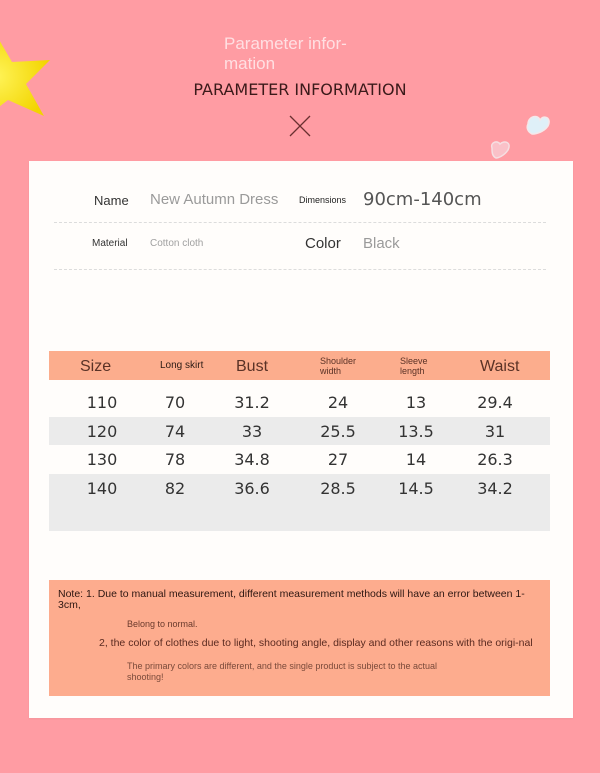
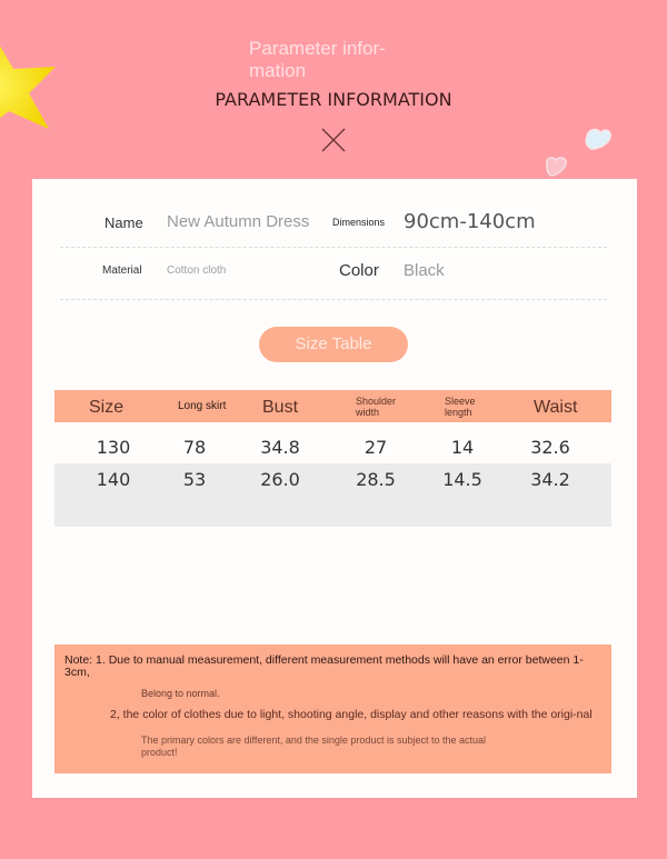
  Parameter infor-
  mation
  PARAMETER INFORMATION
  Name
  New Autumn Dress
  Dimensions
  90cm-140cm
  Material
  Cotton cloth
  Color
  Black
+ Size Table
  Size
  Long skirt
  Bust
  Shoulder width
  Sleeve length
  Waist
- 110
- 70
- 31.2
- 24
- 13
- 29.4
- 120
- 74
- 33
- 25.5
- 13.5
- 31
  130
  78
  34.8
  27
  14
- 26.3
+ 32.6
  140
- 82
+ 53
- 36.6
+ 26.0
  28.5
  14.5
  34.2
  Note: 1. Due to manual measurement, different measurement methods will have an error between 1-3cm,
  Belong to normal.
  2, the color of clothes due to light, shooting angle, display and other reasons with the origi-nal
- The primary colors are different, and the single product is subject to the actual shooting!
+ The primary colors are different, and the single product is subject to the actual product!
